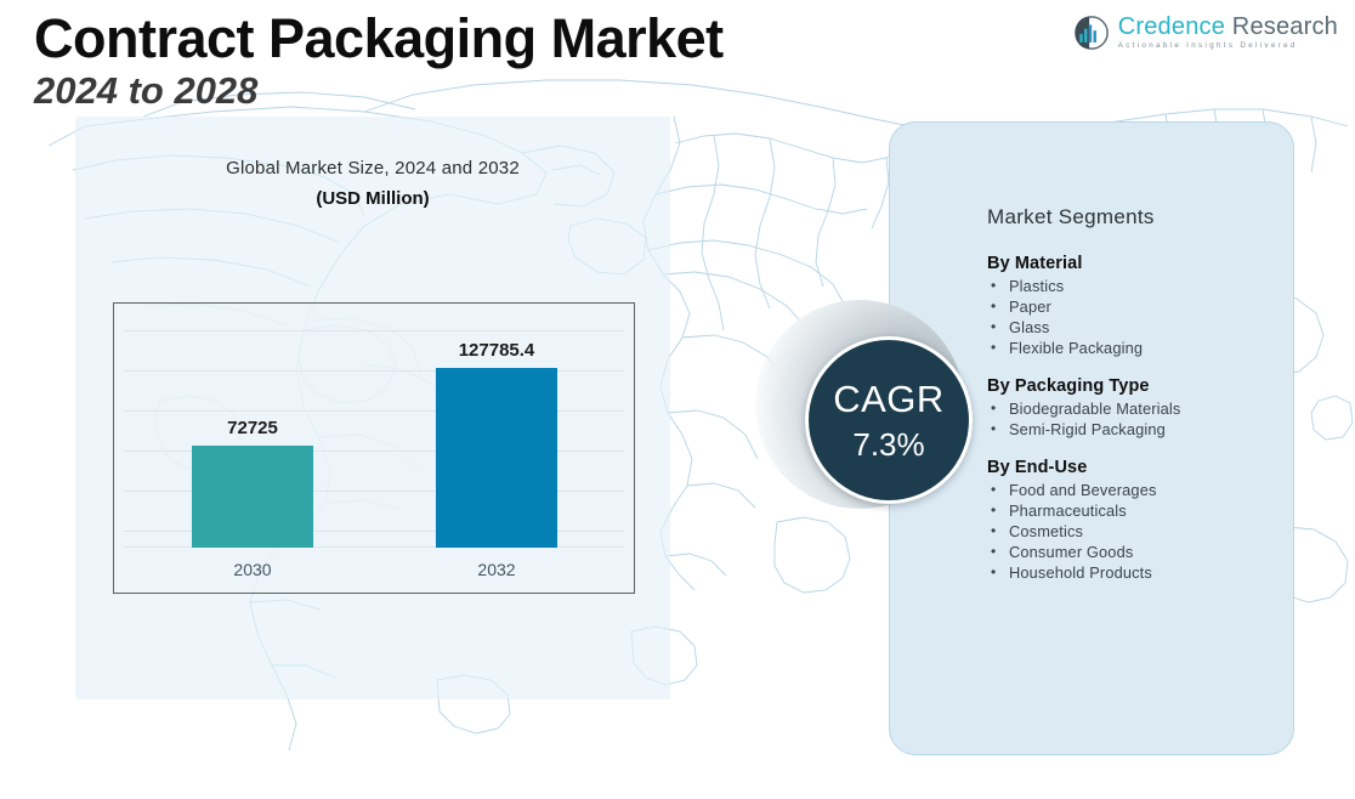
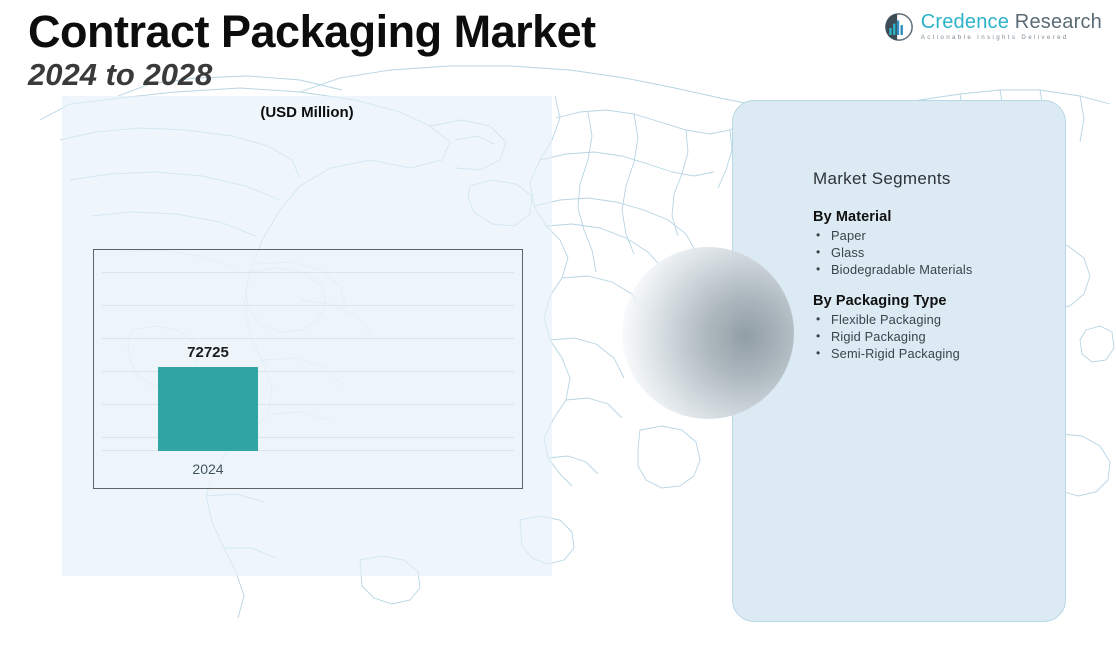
  Contract Packaging Market
  2024 to 2028
  Credence Research
- Global Market Size, 2024 and 2032
  (USD Million)
  72725
- 2030
+ 2024
- 127785.4
- 2032
- CAGR
- 7.3%
  Market Segments
  By Material
- Plastics
  Paper
  Glass
- Flexible Packaging
+ Biodegradable Materials
  By Packaging Type
- Biodegradable Materials
+ Flexible Packaging
+ Rigid Packaging
  Semi-Rigid Packaging
- By End-Use
- Food and Beverages
- Pharmaceuticals
- Cosmetics
- Consumer Goods
- Household Products
